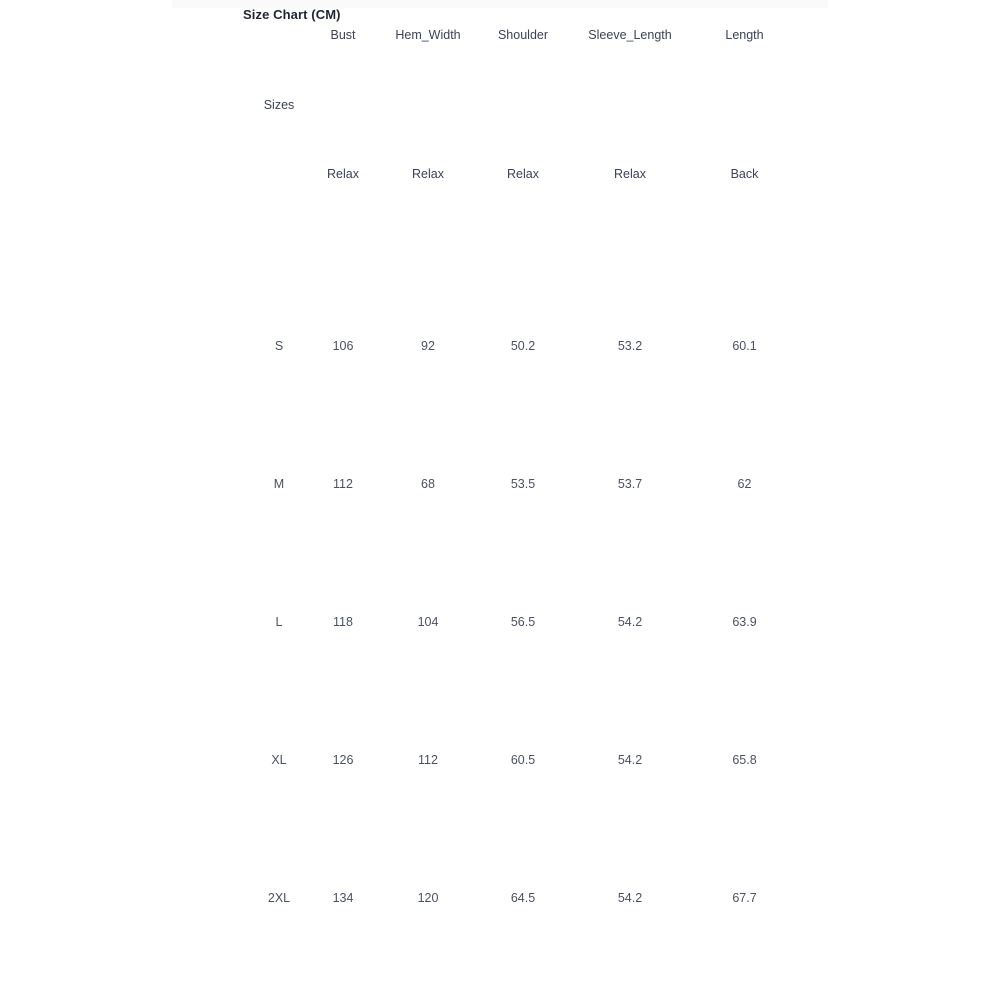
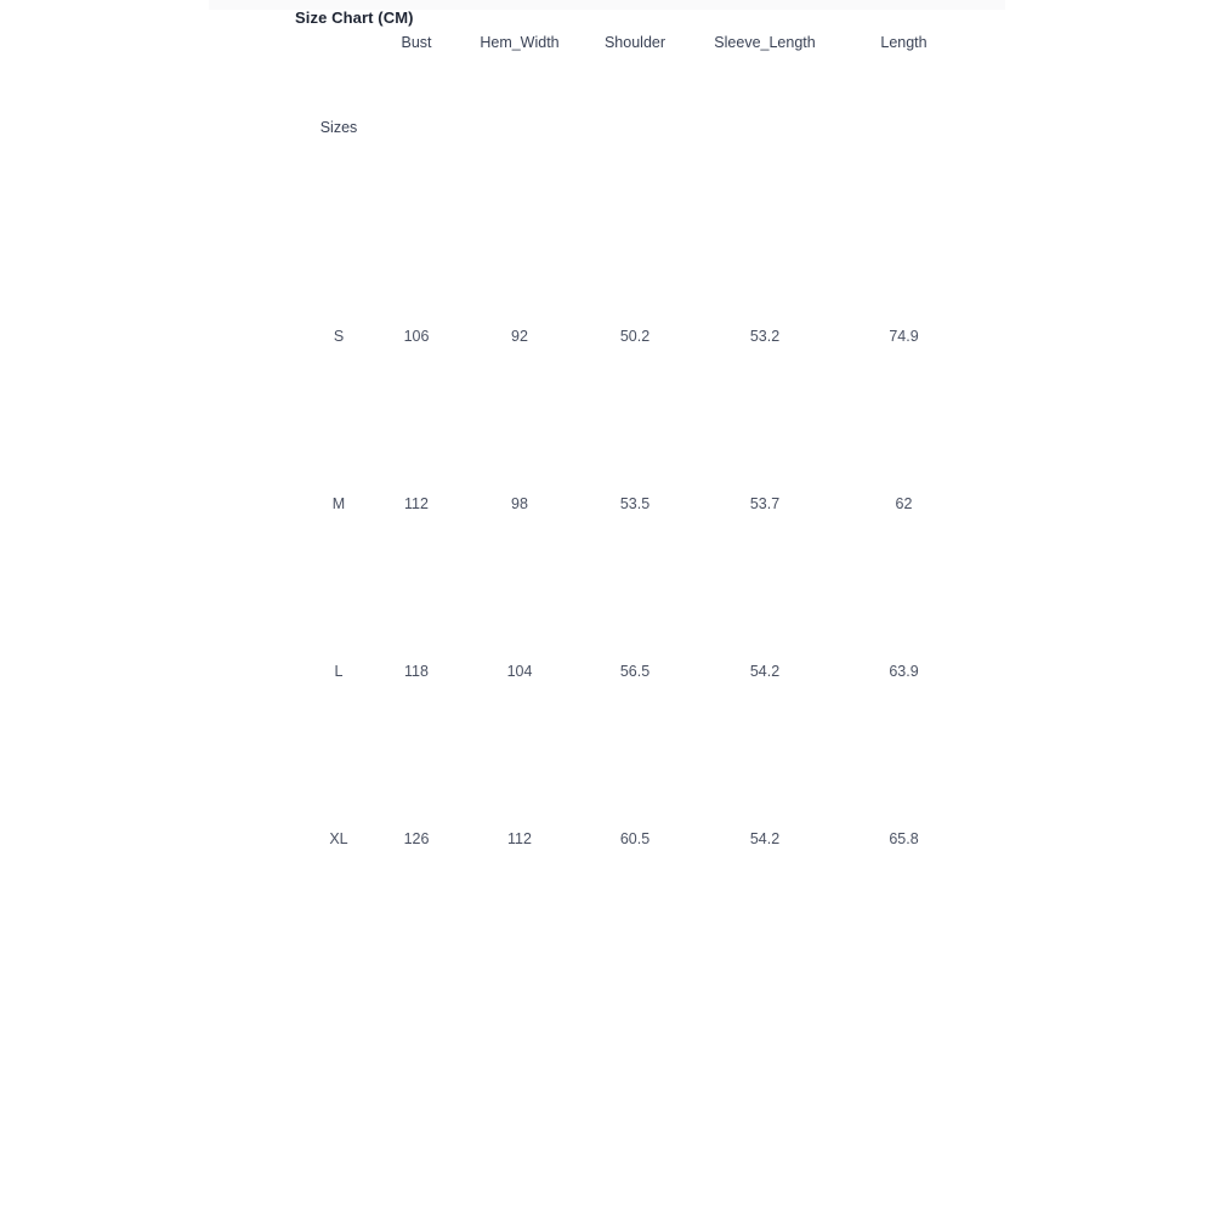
  Size Chart (CM)
  		Bust	Hem_Width	Shoulder	Sleeve_Length	Length
  	Sizes
- 		Relax	Relax	Relax	Relax	Back
- 	S	106	92	50.2	53.2	60.1
+ 	S	106	92	50.2	53.2	74.9
- 	M	112	68	53.5	53.7	62
+ 	M	112	98	53.5	53.7	62
  	L	118	104	56.5	54.2	63.9
  	XL	126	112	60.5	54.2	65.8
- 	2XL	134	120	64.5	54.2	67.7
